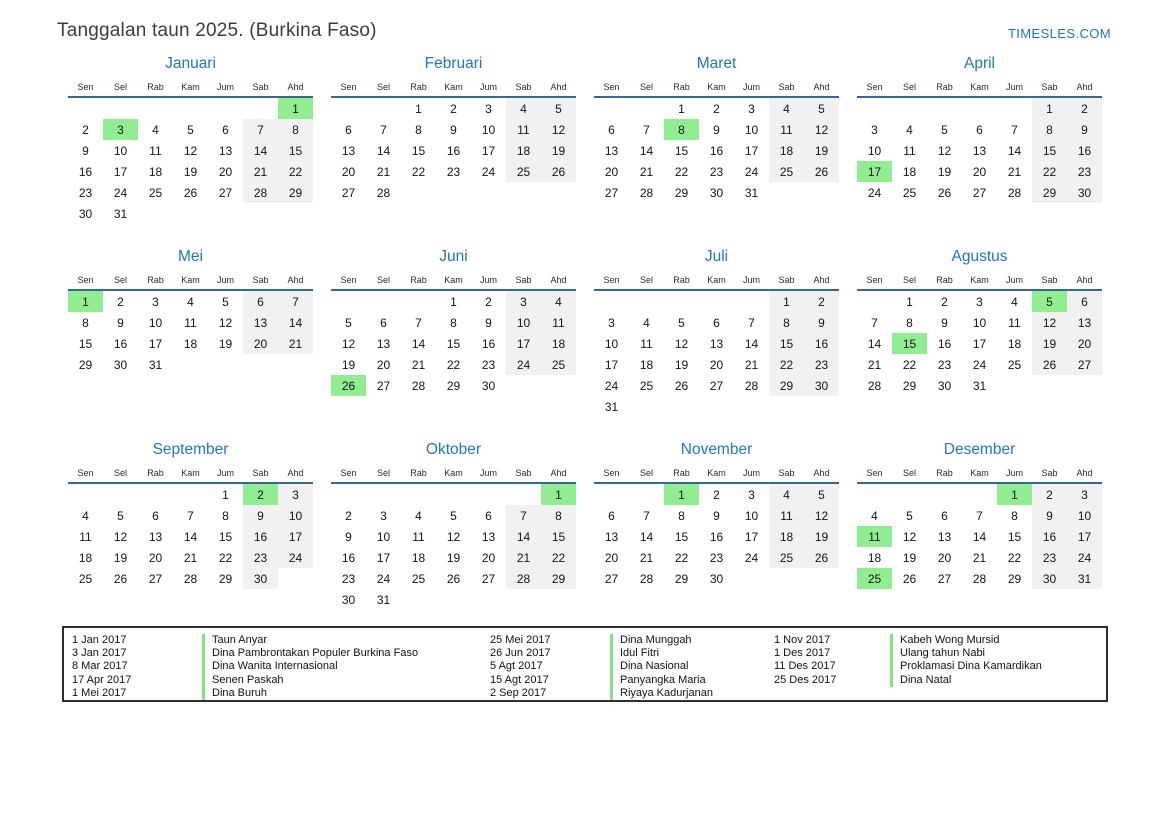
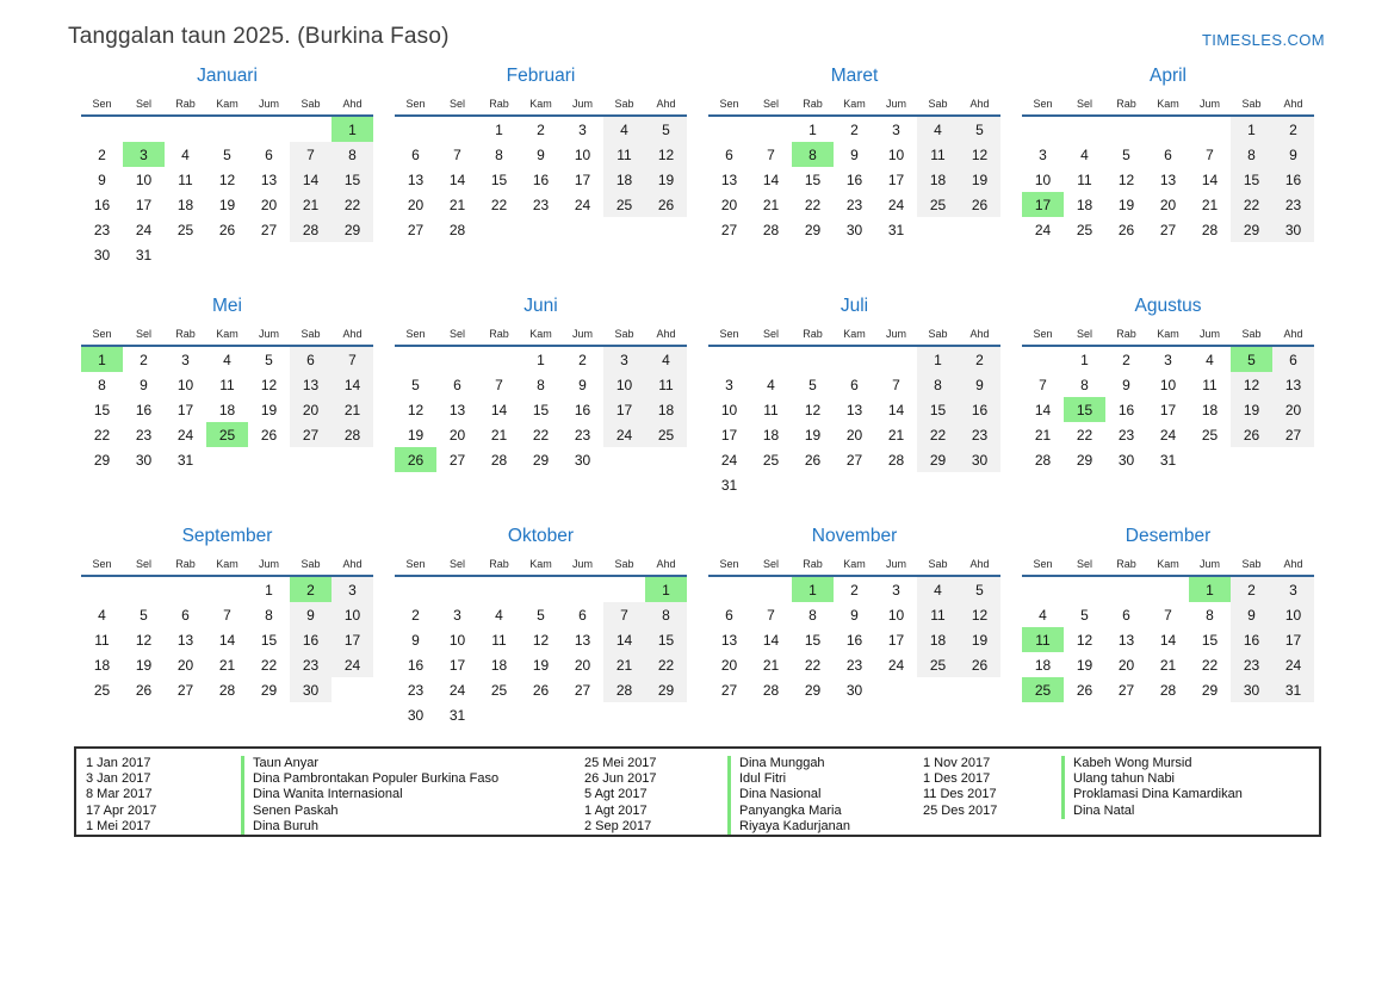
  Tanggalan taun 2025. (Burkina Faso)
  TIMESLES.COM
  Januari
  Sen	Sel	Rab	Kam	Jum	Sab	Ahd
  						1
  2	3	4	5	6	7	8
  9	10	11	12	13	14	15
  16	17	18	19	20	21	22
  23	24	25	26	27	28	29
  30	31
  Februari
  Sen	Sel	Rab	Kam	Jum	Sab	Ahd
  		1	2	3	4	5
  6	7	8	9	10	11	12
  13	14	15	16	17	18	19
  20	21	22	23	24	25	26
  27	28
  Maret
  Sen	Sel	Rab	Kam	Jum	Sab	Ahd
  		1	2	3	4	5
  6	7	8	9	10	11	12
  13	14	15	16	17	18	19
  20	21	22	23	24	25	26
  27	28	29	30	31
  April
  Sen	Sel	Rab	Kam	Jum	Sab	Ahd
  					1	2
  3	4	5	6	7	8	9
  10	11	12	13	14	15	16
  17	18	19	20	21	22	23
  24	25	26	27	28	29	30
  Mei
  Sen	Sel	Rab	Kam	Jum	Sab	Ahd
  1	2	3	4	5	6	7
  8	9	10	11	12	13	14
  15	16	17	18	19	20	21
+ 22	23	24	25	26	27	28
  29	30	31
  Juni
  Sen	Sel	Rab	Kam	Jum	Sab	Ahd
  			1	2	3	4
  5	6	7	8	9	10	11
  12	13	14	15	16	17	18
  19	20	21	22	23	24	25
  26	27	28	29	30
  Juli
  Sen	Sel	Rab	Kam	Jum	Sab	Ahd
  					1	2
  3	4	5	6	7	8	9
  10	11	12	13	14	15	16
  17	18	19	20	21	22	23
  24	25	26	27	28	29	30
  31
  Agustus
  Sen	Sel	Rab	Kam	Jum	Sab	Ahd
  	1	2	3	4	5	6
  7	8	9	10	11	12	13
  14	15	16	17	18	19	20
  21	22	23	24	25	26	27
  28	29	30	31
  September
  Sen	Sel	Rab	Kam	Jum	Sab	Ahd
  				1	2	3
  4	5	6	7	8	9	10
  11	12	13	14	15	16	17
  18	19	20	21	22	23	24
  25	26	27	28	29	30
  Oktober
  Sen	Sel	Rab	Kam	Jum	Sab	Ahd
  						1
  2	3	4	5	6	7	8
  9	10	11	12	13	14	15
  16	17	18	19	20	21	22
  23	24	25	26	27	28	29
  30	31
  November
  Sen	Sel	Rab	Kam	Jum	Sab	Ahd
  		1	2	3	4	5
  6	7	8	9	10	11	12
  13	14	15	16	17	18	19
  20	21	22	23	24	25	26
  27	28	29	30
  Desember
  Sen	Sel	Rab	Kam	Jum	Sab	Ahd
  				1	2	3
  4	5	6	7	8	9	10
  11	12	13	14	15	16	17
  18	19	20	21	22	23	24
  25	26	27	28	29	30	31
  1 Jan 2017
  Taun Anyar
  3 Jan 2017
  Dina Pambrontakan Populer Burkina Faso
  8 Mar 2017
  Dina Wanita Internasional
  17 Apr 2017
  Senen Paskah
  1 Mei 2017
  Dina Buruh
  25 Mei 2017
  Dina Munggah
  26 Jun 2017
  Idul Fitri
  5 Agt 2017
  Dina Nasional
- 15 Agt 2017
+ 1 Agt 2017
  Panyangka Maria
  2 Sep 2017
  Riyaya Kadurjanan
  1 Nov 2017
  Kabeh Wong Mursid
  1 Des 2017
  Ulang tahun Nabi
  11 Des 2017
  Proklamasi Dina Kamardikan
  25 Des 2017
  Dina Natal
